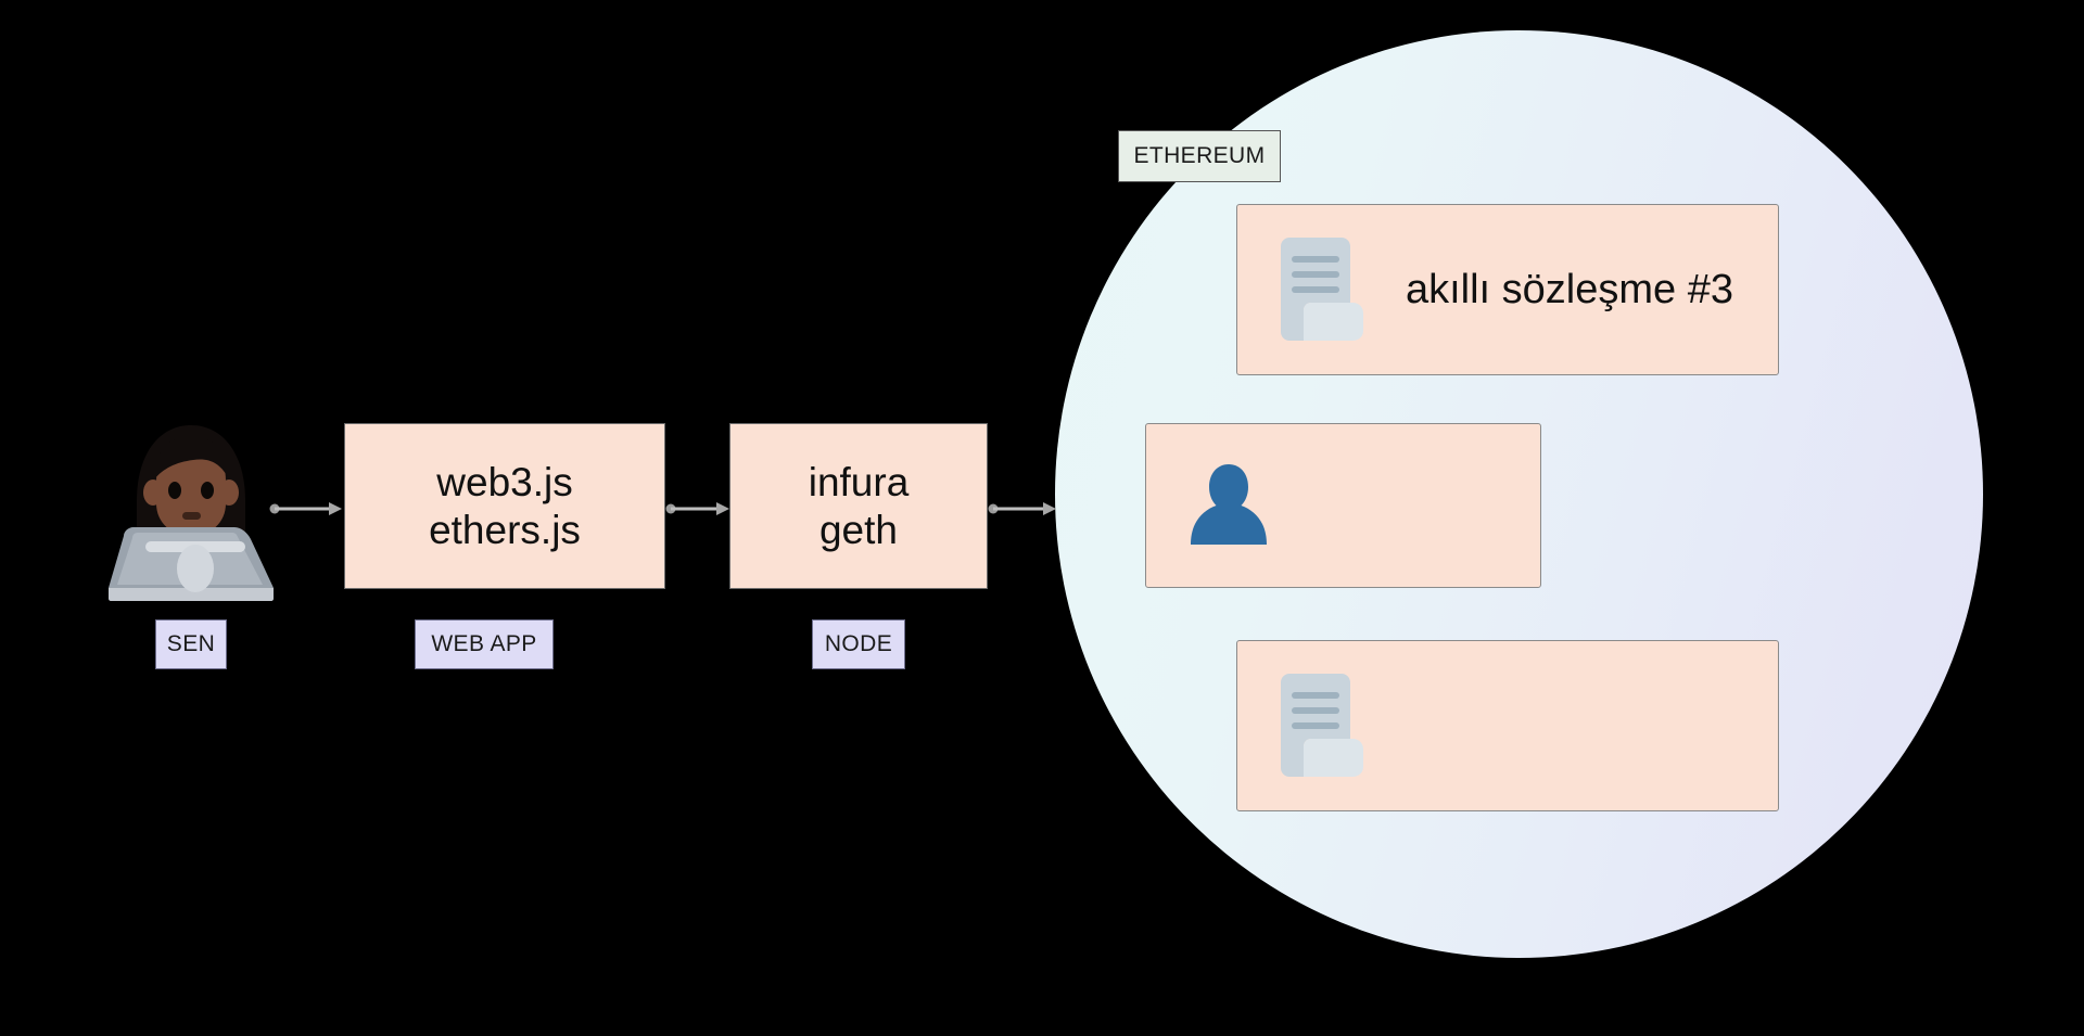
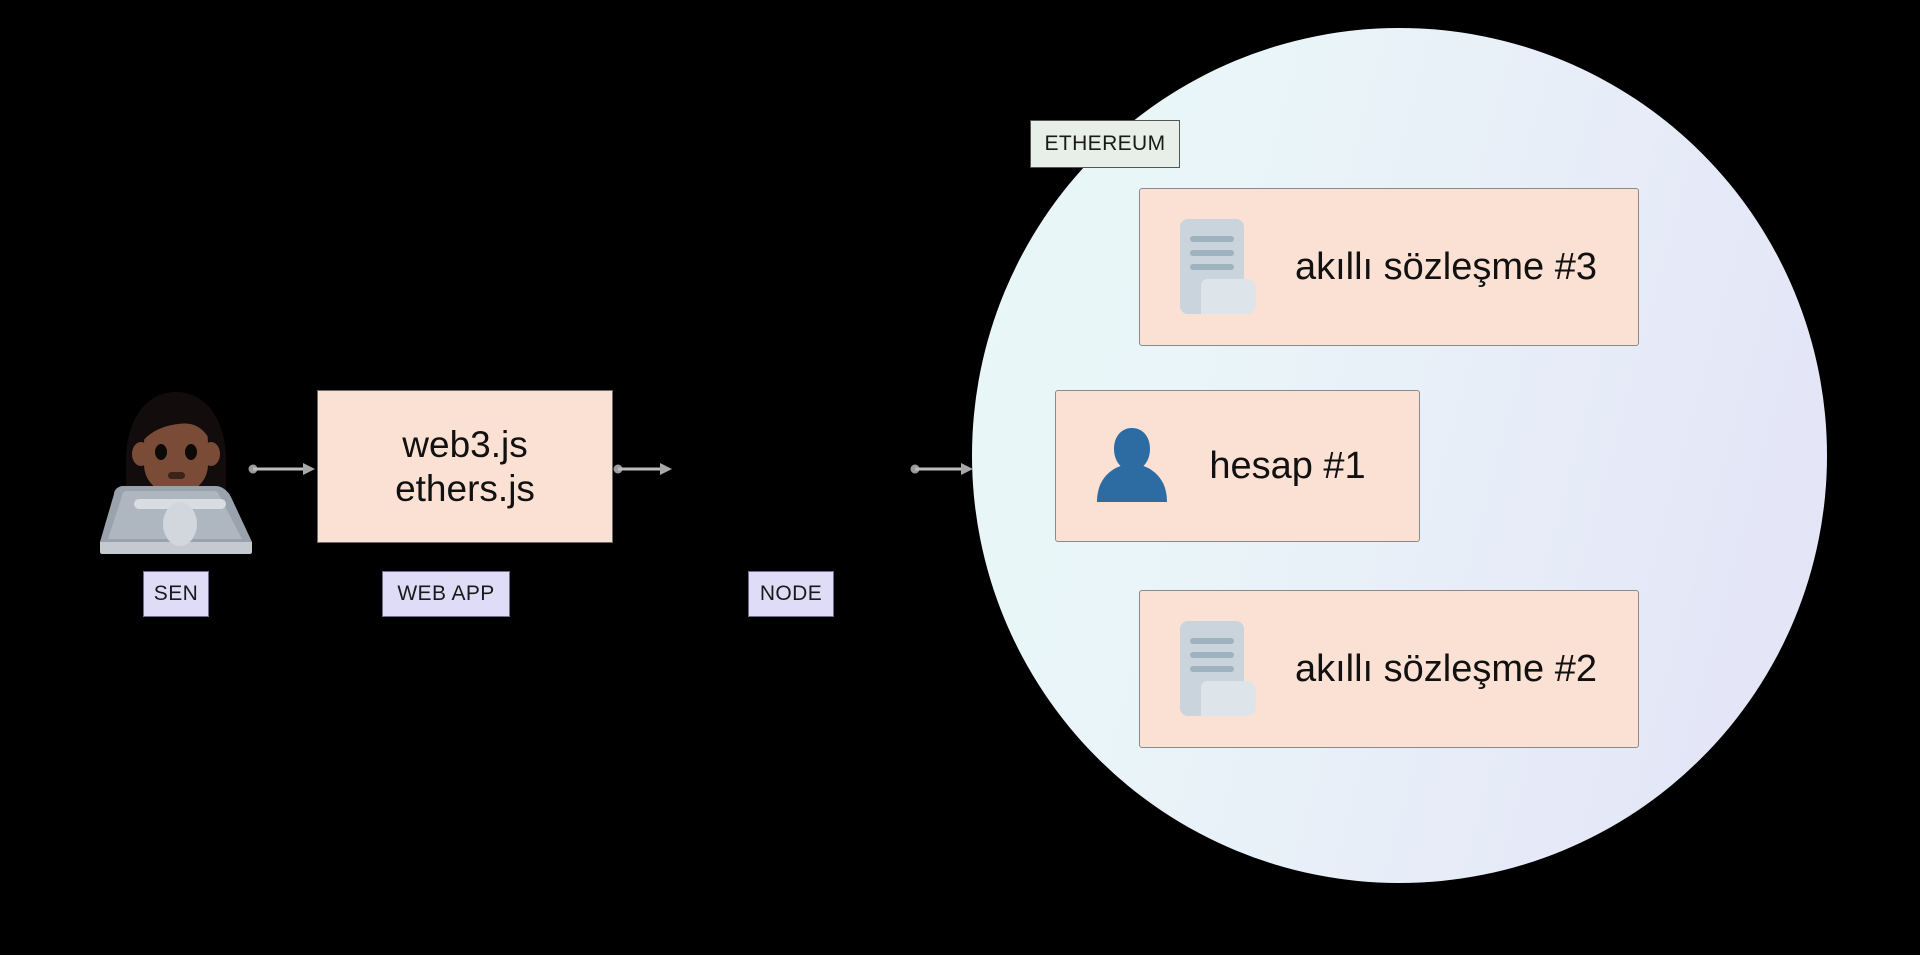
  ETHEREUM
  akıllı sözleşme #3
+ hesap #1
+ akıllı sözleşme #2
  web3.js
  ethers.js
- infura
- geth
  SEN
  WEB APP
  NODE
